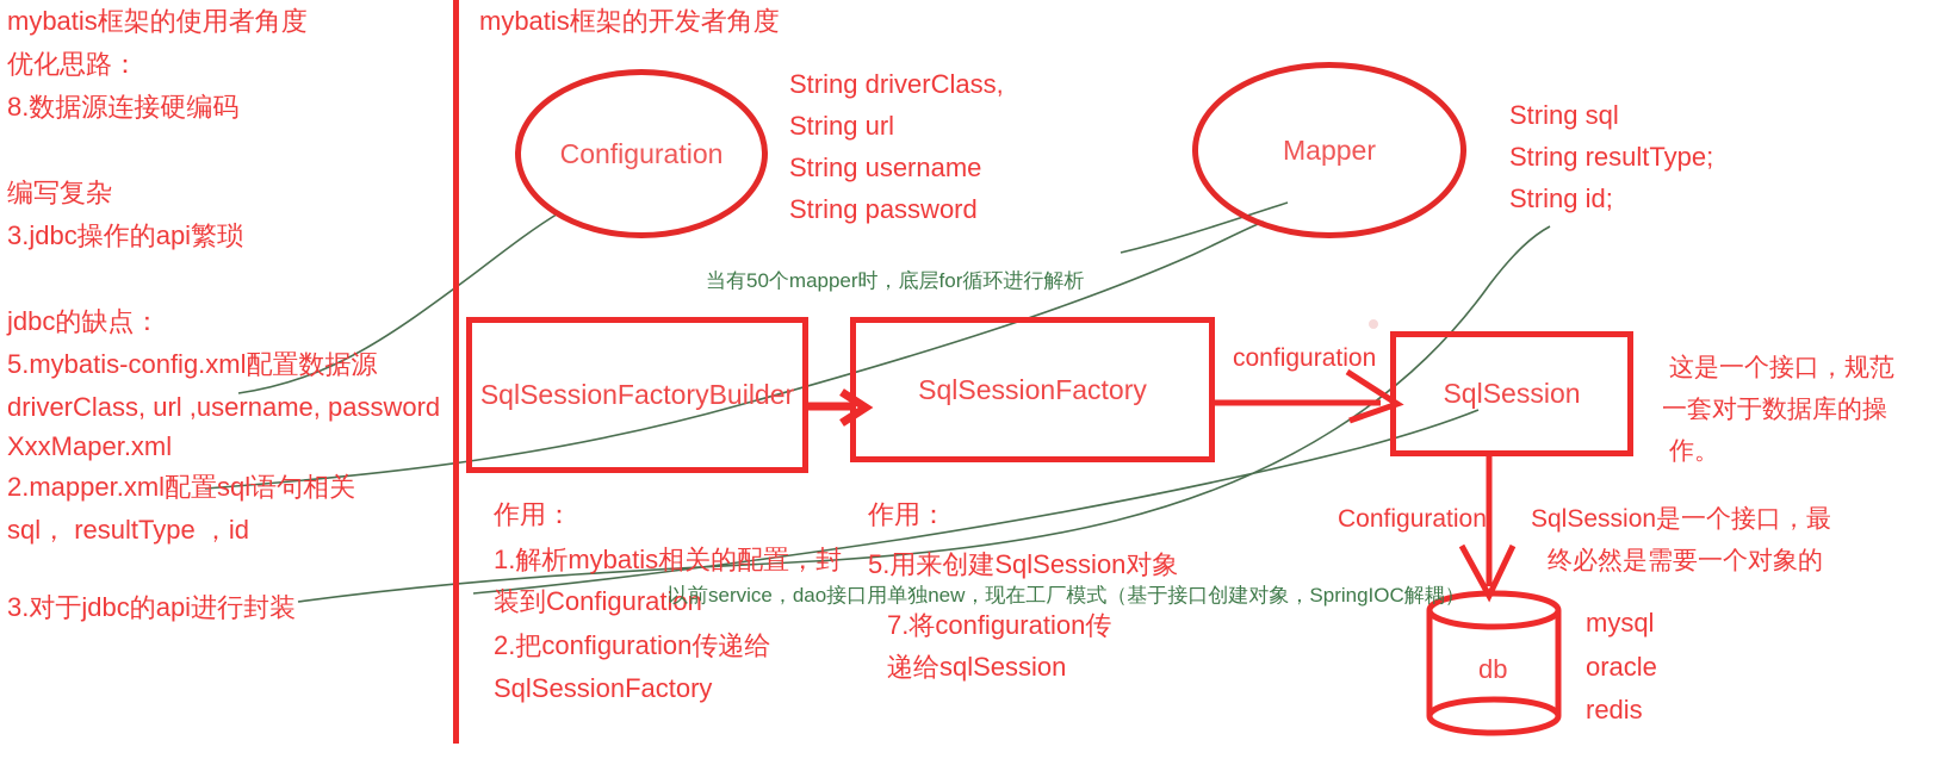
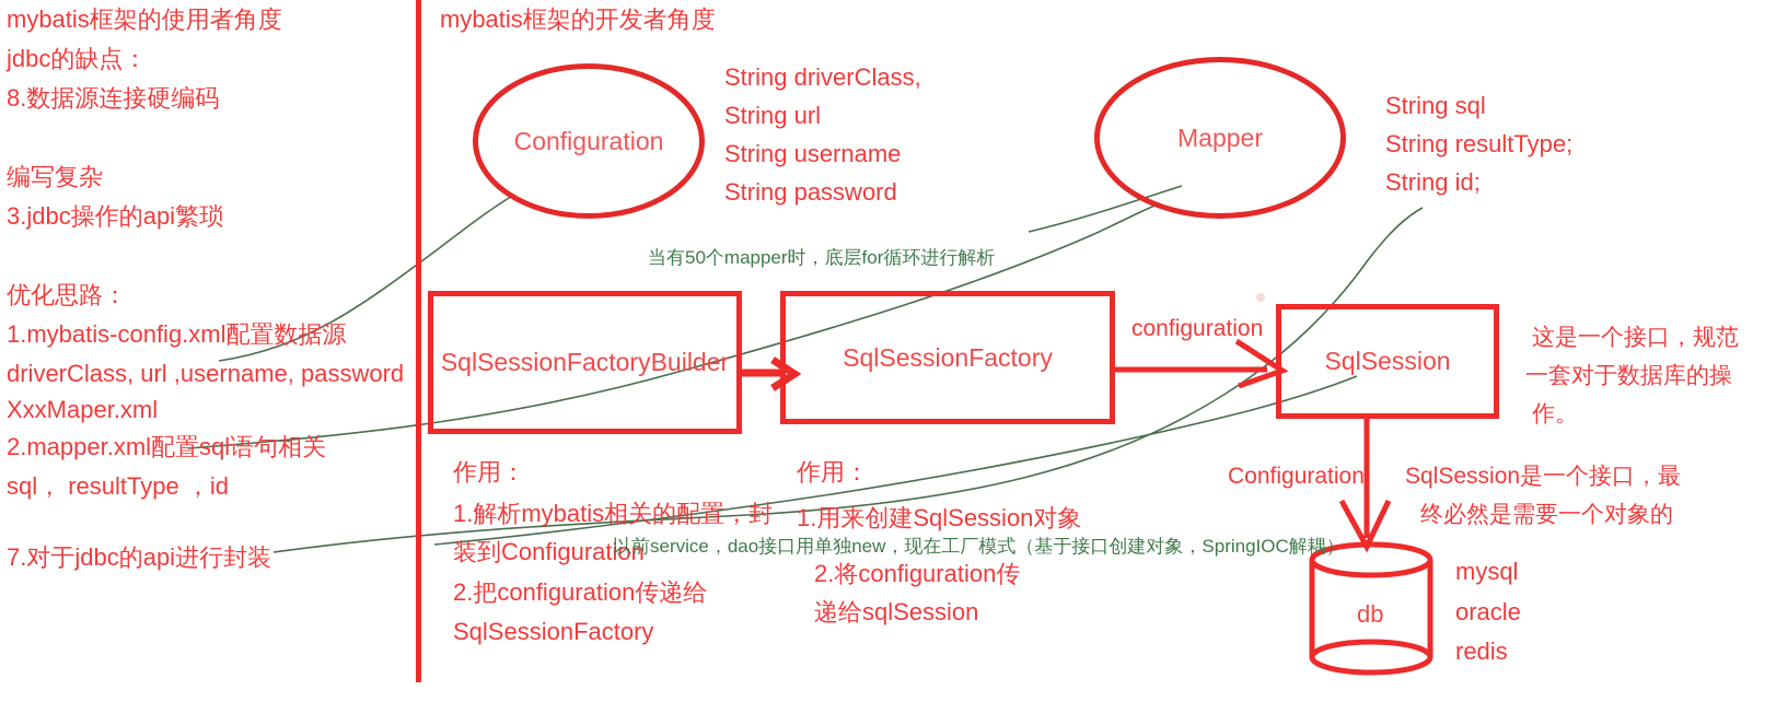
  mybatis框架的使用者角度
- 优化思路：
+ jdbc的缺点：
  8.数据源连接硬编码
  编写复杂
  3.jdbc操作的api繁琐
- jdbc的缺点：
+ 优化思路：
- 5.mybatis-config.xml配置数据源
+ 1.mybatis-config.xml配置数据源
  driverClass, url ,username, password
  XxxMaper.xml
  2.mapper.xml配置sql语句相关
  sql， resultType ，id
- 3.对于jdbc的api进行封装
+ 7.对于jdbc的api进行封装
  mybatis框架的开发者角度
  Configuration
  String driverClass,
  String url
  String username
  String password
  当有50个mapper时，底层for循环进行解析
  Mapper
  String sql
  String resultType;
  String id;
  SqlSessionFactoryBuilder
  SqlSessionFactory
  configuration
  SqlSession
  这是一个接口，规范
  一套对于数据库的操
  作。
  作用：
  1.解析mybatis相关的配置，封
  装到Configuration
  2.把configuration传递给
  SqlSessionFactory
  作用：
- 5.用来创建SqlSession对象
+ 1.用来创建SqlSession对象
- 7.将configuration传
+ 2.将configuration传
  递给sqlSession
  以前service，dao接口用单独new，现在工厂模式（基于接口创建对象，SpringIOC解耦）
  Configuration
  SqlSession是一个接口，最
  终必然是需要一个对象的
  db
  mysql
  oracle
  redis
